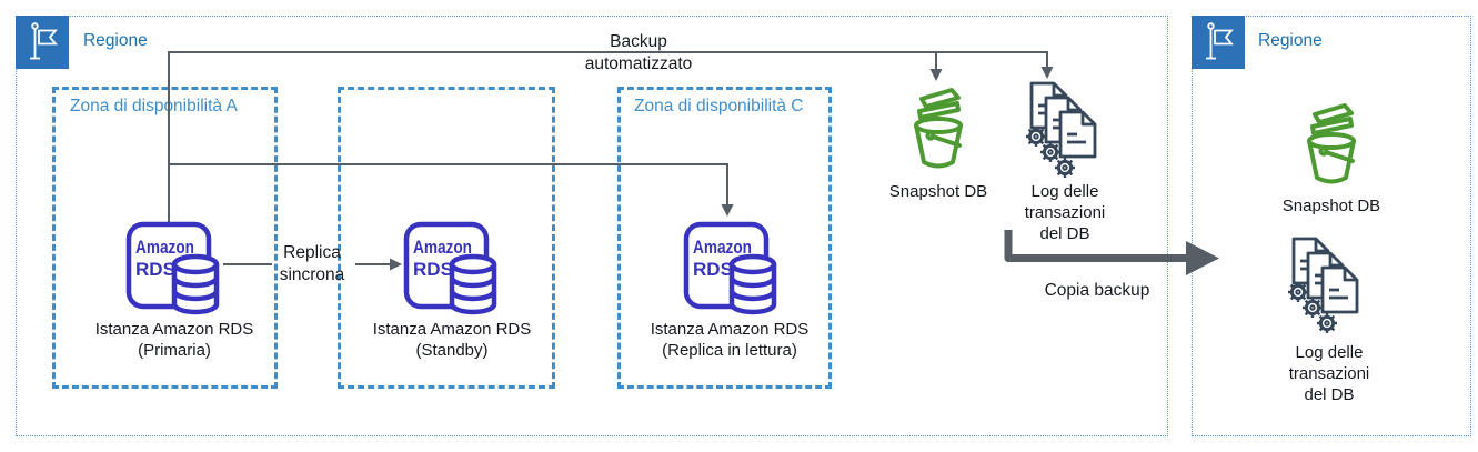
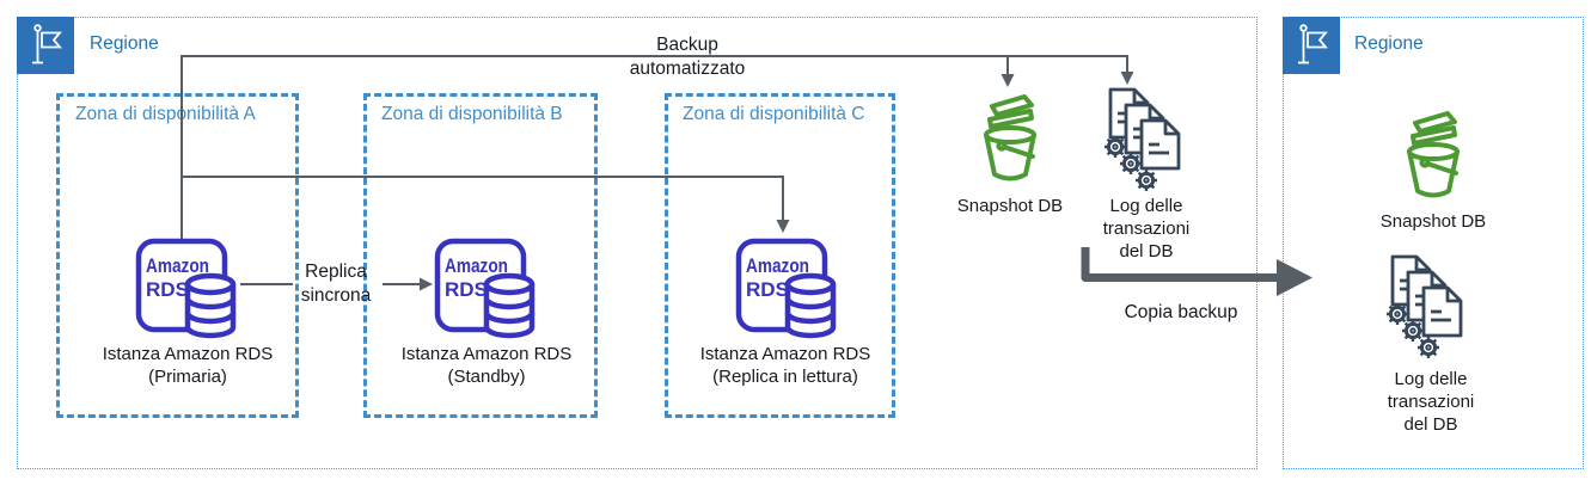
  Regione
  Zona di dispnibilità A
+ Zona di disponibilità B
  Zona di disponibilità C
  Backup
  automatizzato
  Replica
  sincrona
  Copia backup
  Amazon
  RDS
  Istanza Amazon RDS
  (Primaria)
  Amazon
  RDS
  Istanza Amazon RDS
  (Standby)
  Amazon
  RDS
  Istanza Amazon RDS
  (Replica in lettura)
  Snapshot DB
  Log delle
  transazioni
  del DB
  Regione
  Snapshot DB
  Log delle
  transazioni
  del DB
